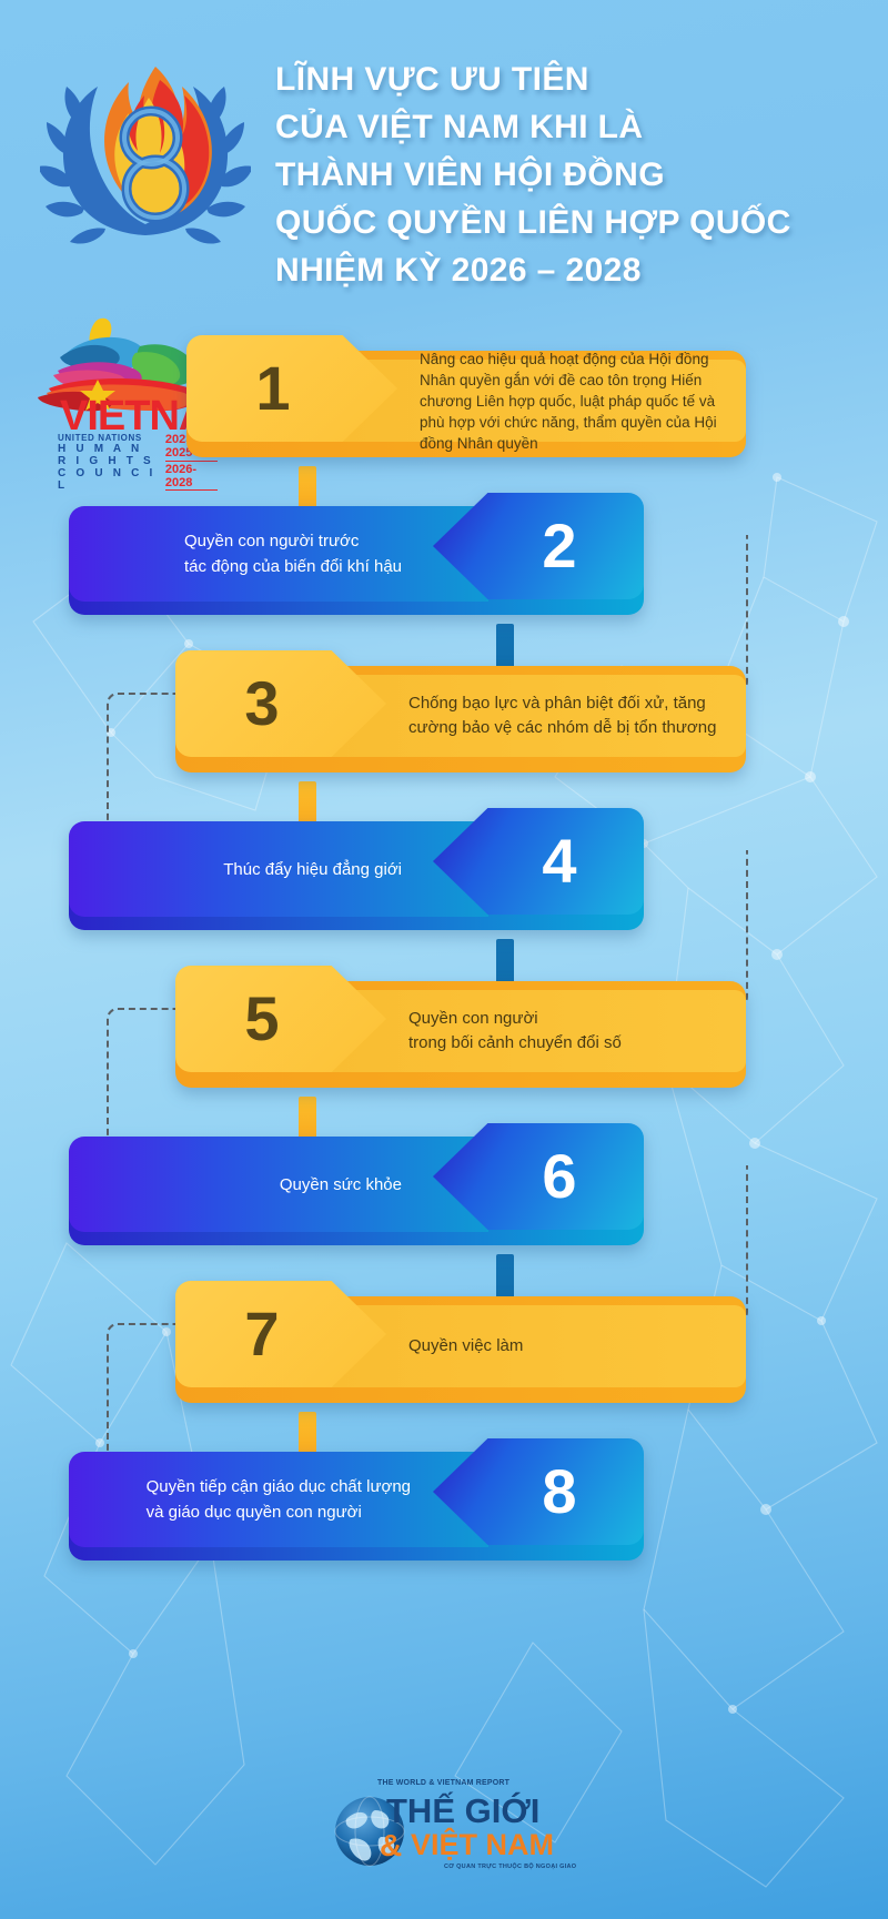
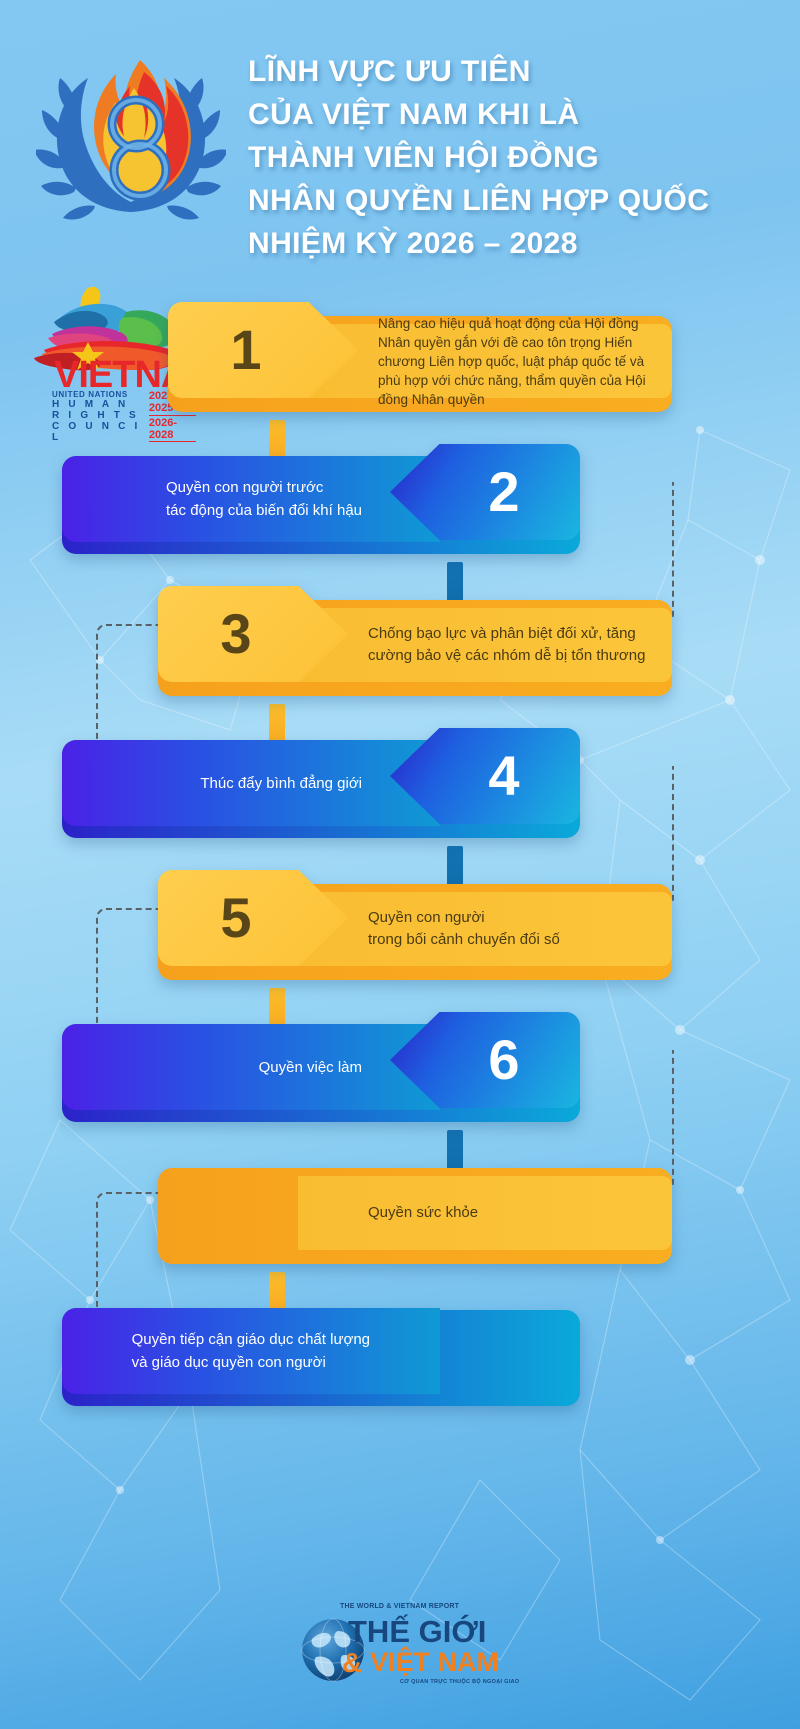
  LĨNH VỰC ƯU TIÊN
  CỦA VIỆT NAM KHI LÀ
  THÀNH VIÊN HỘI ĐỒNG
- QUỐC QUYỀN LIÊN HỢP QUỐC
+ NHÂN QUYỀN LIÊN HỢP QUỐC
  NHIỆM KỲ 2026 – 2028
  VIETN
  UNITED NATIONS
  H U M A N
  R I G H T S
  C O U N C I L
  2022025
  2026-2028
  Nâng cao hiệu quả hoạt động của Hội đồng Nhân quyền gắn với đề cao tôn trọng Hiến chương Liên hợp quốc, luật pháp quốc tế và phù hợp với chức năng, thẩm quyền của Hội đồng Nhân quyền
  1
  Quyền con người trước
  tác động của biến đổi khí hậu
  2
  Chống bạo lực và phân biệt đối xử, tăng cường bảo vệ các nhóm dễ bị tổn thương
  3
- Thúc đẩy hiệu đẳng giới
+ Thúc đẩy bình đẳng giới
  4
  Quyền con người
  trong bối cảnh chuyển đổi số
  5
- Quyền sức khỏe
+ Quyền việc làm
  6
- Quyền việc làm
+ Quyền sức khỏe
- 7
  Quyền tiếp cận giáo dục chất lượng
  và giáo dục quyền con người
- 8
  THẾ GIỚI
  &
  VIỆT NAM
